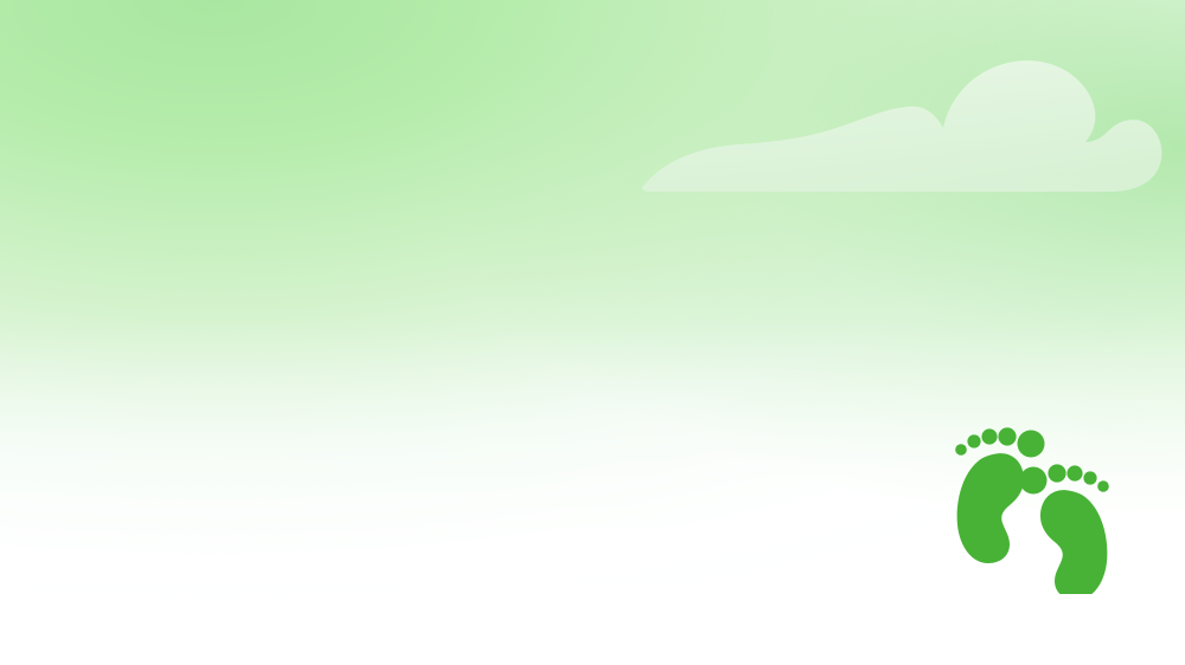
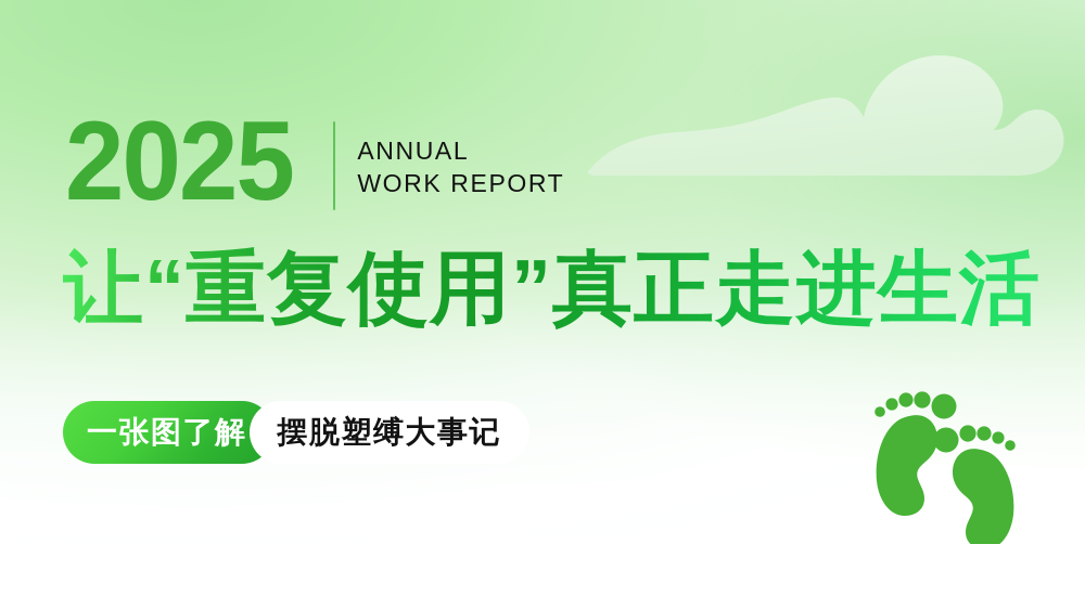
+ 2025
+ ANNUAL
+ WORK REPORT
+ 让“重复使用”真正走进生活
+ 一张图了解
+ 摆脱塑缚大事记
